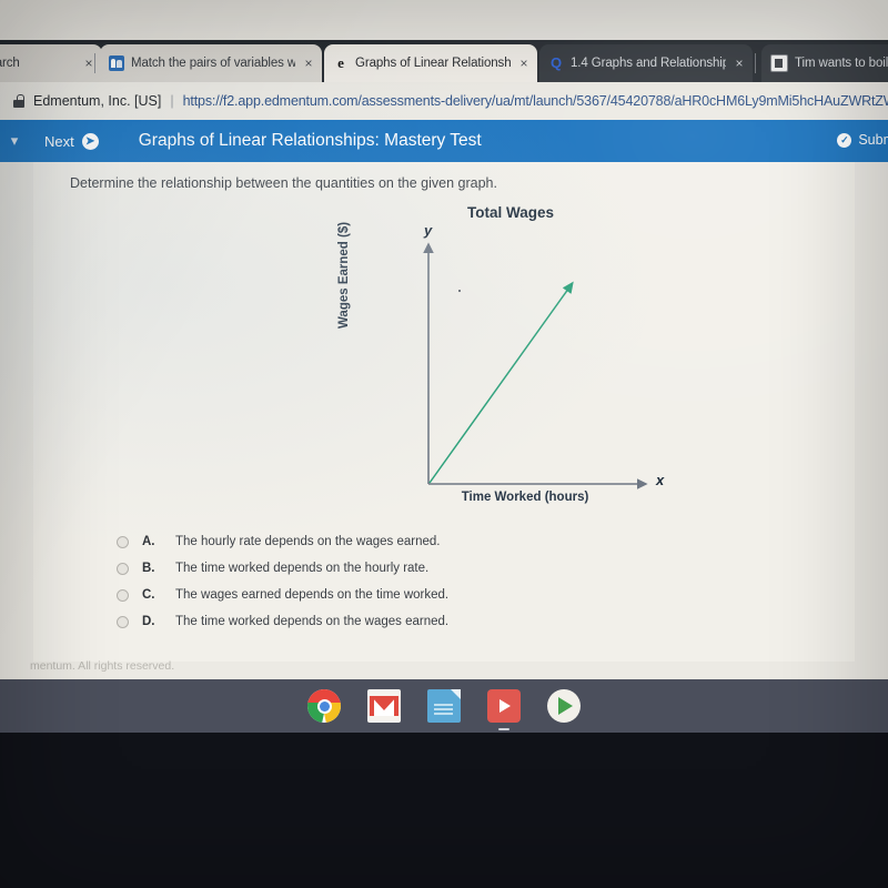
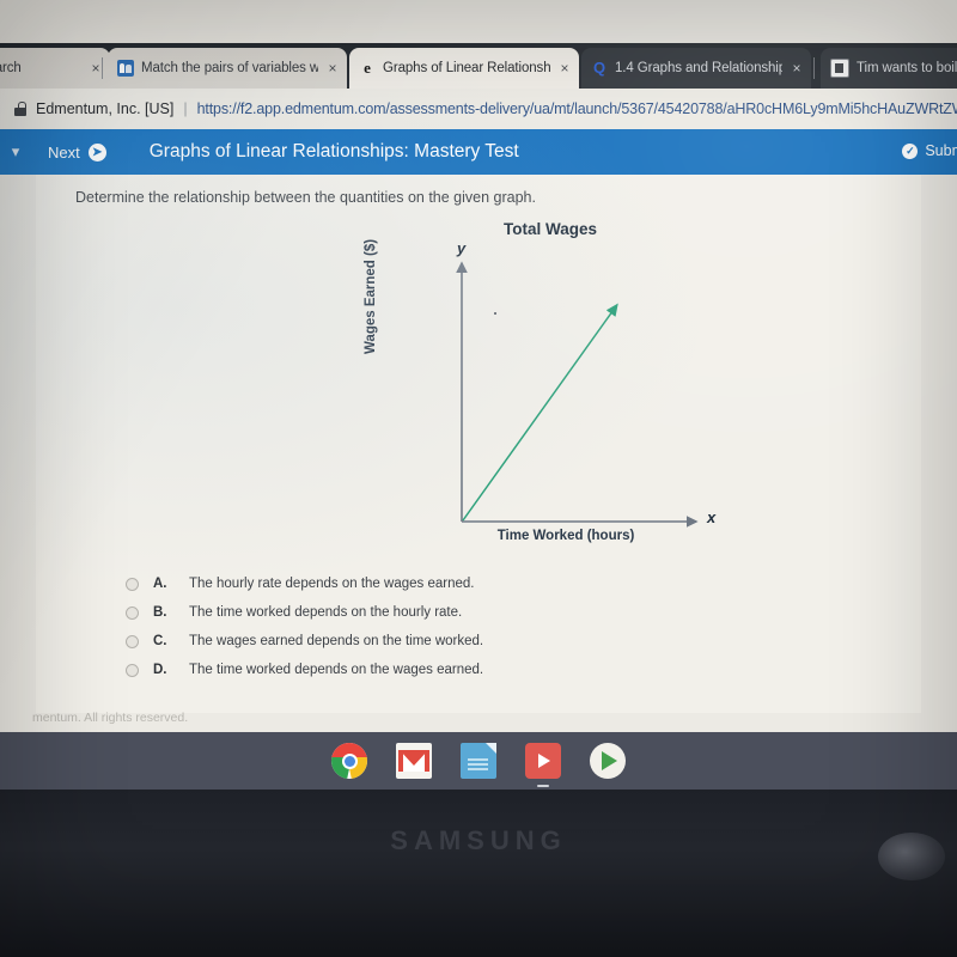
+ SAMSUNG
